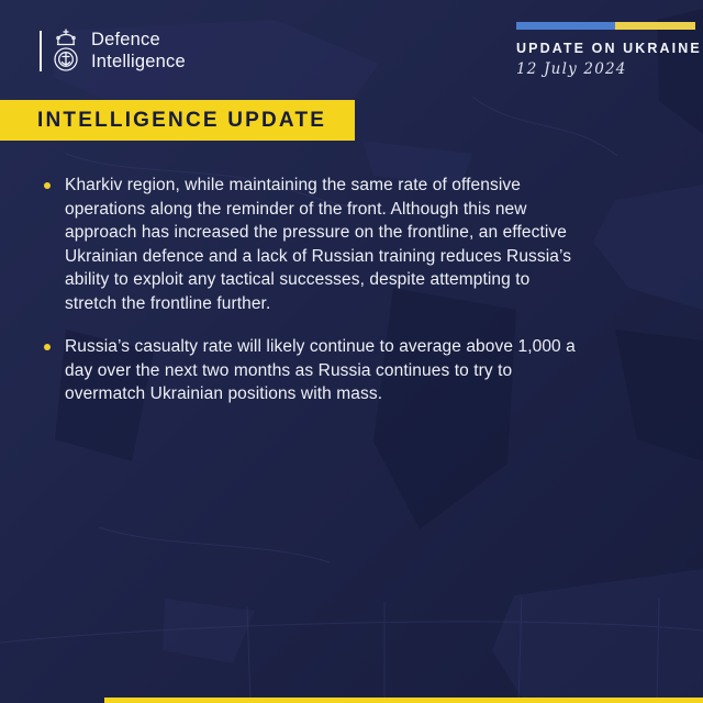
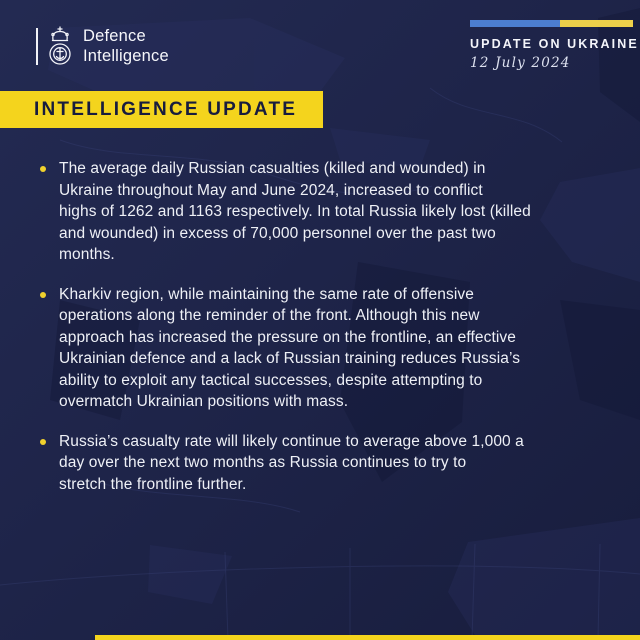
  Defence
  Intelligence
  UPDATE ON UKRAINE
  12 July 2024
  INTELLIGENCE UPDATE
+ The average daily Russian casualties (killed and wounded) in
+ Ukraine throughout May and June 2024, increased to conflict
+ highs of 1262 and 1163 respectively. In total Russia likely lost (killed
+ and wounded) in excess of 70,000 personnel over the past two
+ months.
  Kharkiv region, while maintaining the same rate of offensive
  operations along the reminder of the front. Although this new
  approach has increased the pressure on the frontline, an effective
  Ukrainian defence and a lack of Russian training reduces Russia’s
  ability to exploit any tactical successes, despite attempting to
- stretch the frontline further.
+ overmatch Ukrainian positions with mass.
  Russia’s casualty rate will likely continue to average above 1,000 a
  day over the next two months as Russia continues to try to
- overmatch Ukrainian positions with mass.
+ stretch the frontline further.
